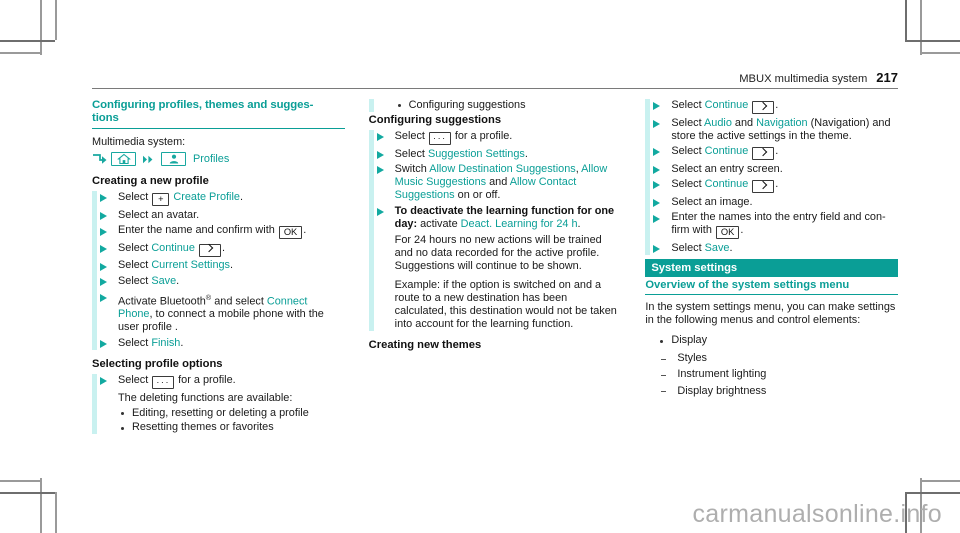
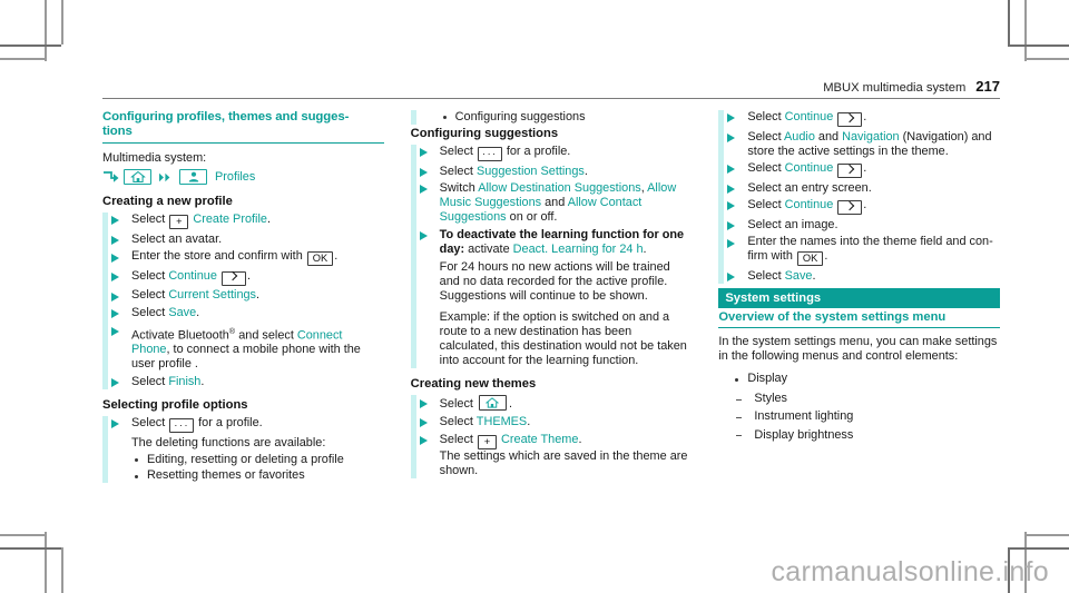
  MBUX multimedia system
  217
  Configuring profiles, themes and sugges-
  tions
  Multimedia system:
  Profiles
  Creating a new profile
  Select + Create Profile.
  Select an avatar.
- Enter the name and confirm with OK .
+ Enter the store and confirm with OK .
  Select Continue .
  Select Current Settings.
  Select Save.
  Activate Bluetooth® and select Connect Phone, to connect a mobile phone with the user profile .
  Select Finish.
  Selecting profile options
  Select ··· for a profile.
  The deleting functions are available:
  Editing, resetting or deleting a profile
  Resetting themes or favorites
  Configuring suggestions
  Configuring suggestions
  Select ··· for a profile.
  Select Suggestion Settings.
  Switch Allow Destination Suggestions, Allow Music Suggestions and Allow Contact Suggestions on or off.
  To deactivate the learning function for one day: activate Deact. Learning for 24 h.
  For 24 hours no new actions will be trained and no data recorded for the active profile. Suggestions will continue to be shown.
  Example: if the option is switched on and a route to a new destination has been calculated, this destination would not be taken into account for the learning function.
  Creating new themes
+ Select .
+ Select THEMES.
+ Select + Create Theme.
+ The settings which are saved in the theme are shown.
  Select Continue .
  Select Audio and Navigation (Navigation) and store the active settings in the theme.
  Select Continue .
  Select an entry screen.
  Select Continue .
  Select an image.
- Enter the names into the entry field and con-firm with OK .
+ Enter the names into the theme field and con-firm with OK .
  Select Save.
  System settings
  Overview of the system settings menu
  In the system settings menu, you can make settings in the following menus and control elements:
  Display
  Styles
  Instrument lighting
  Display brightness
  carmanualsonline.info
